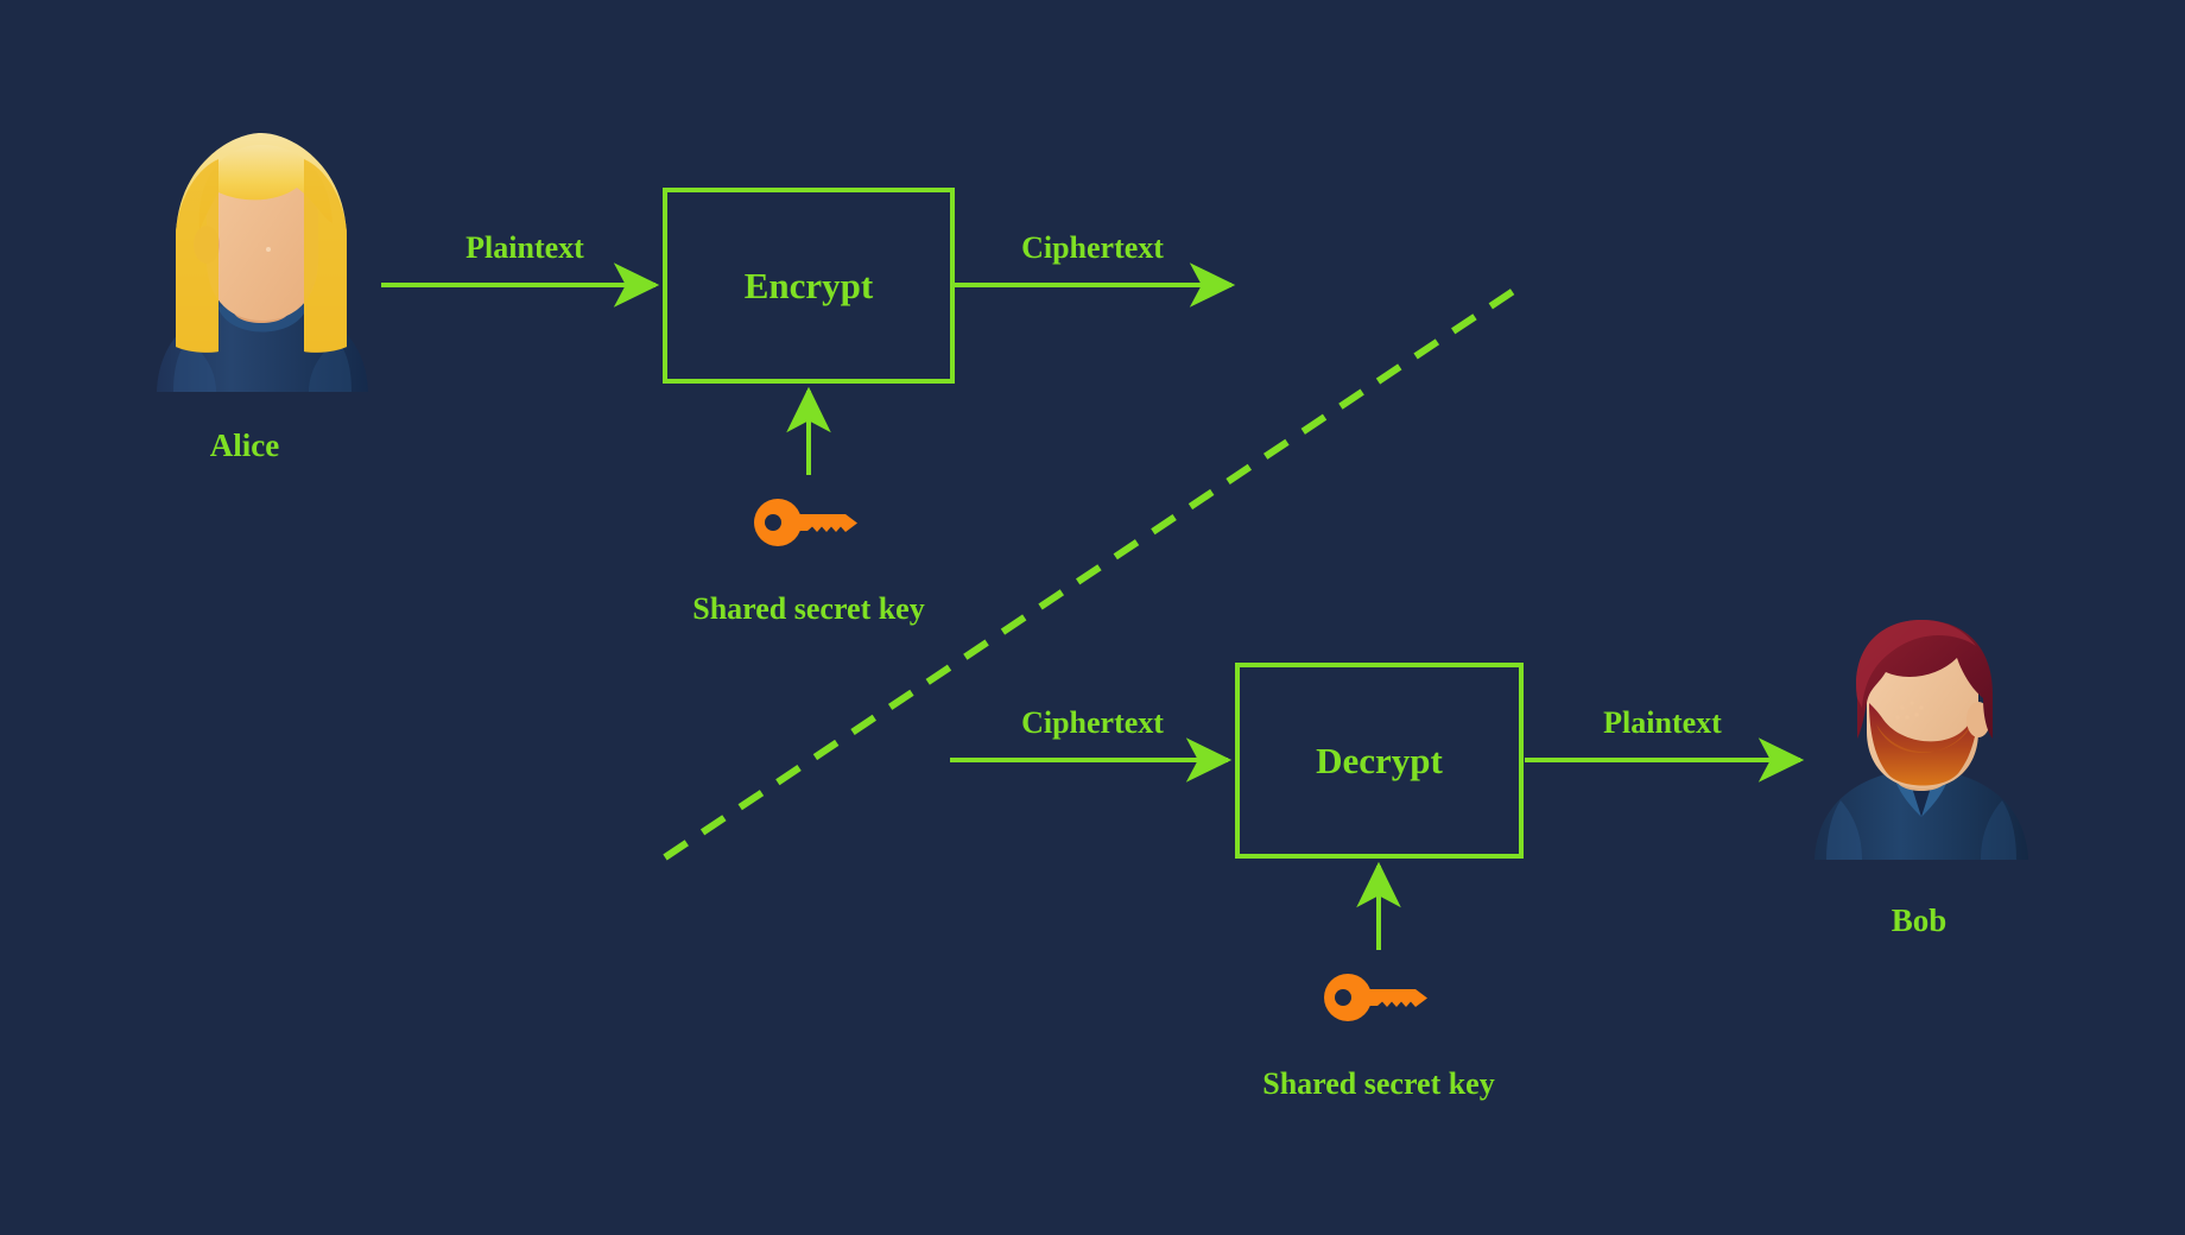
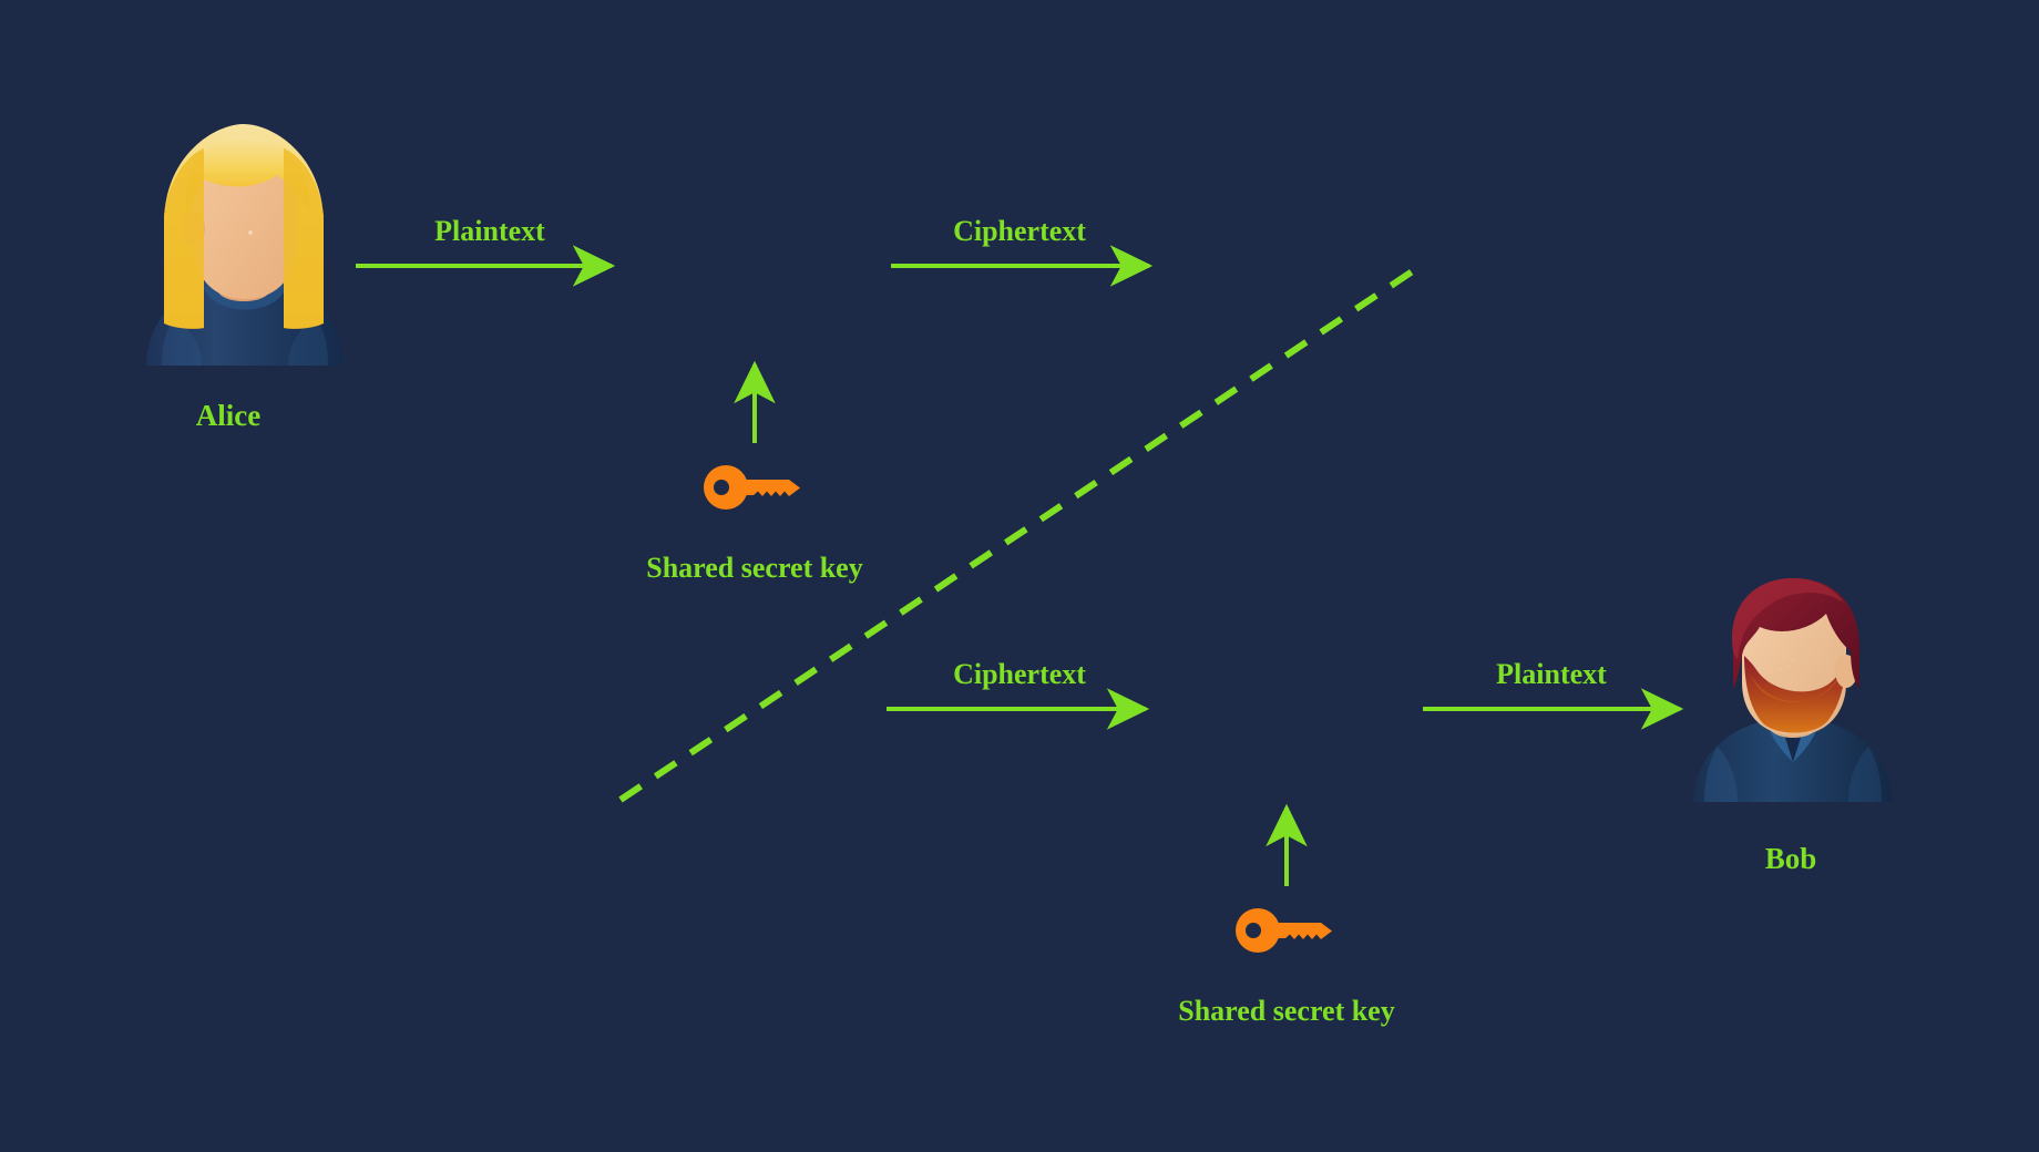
  Alice
  Bob
- Encrypt
- Decrypt
  Plaintext
  Ciphertext
  Ciphertext
  Plaintext
  Shared secret key
  Shared secret key
